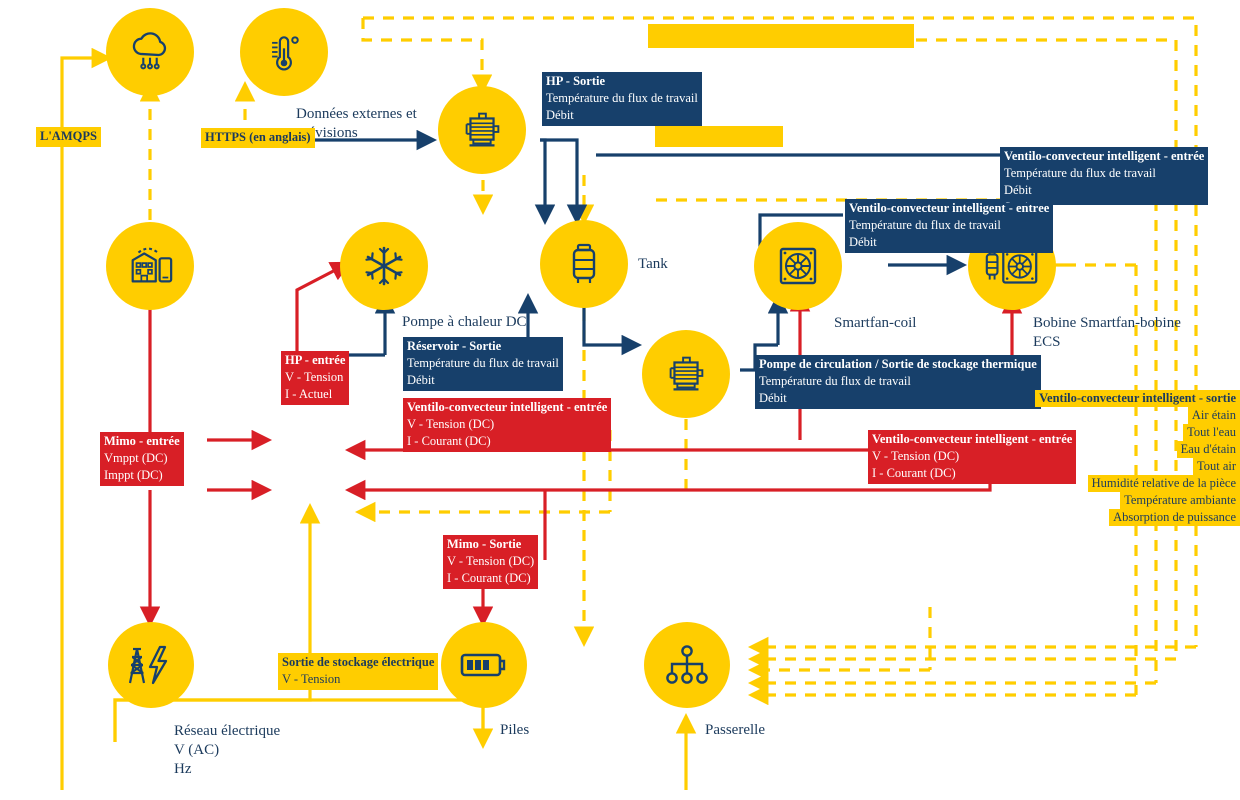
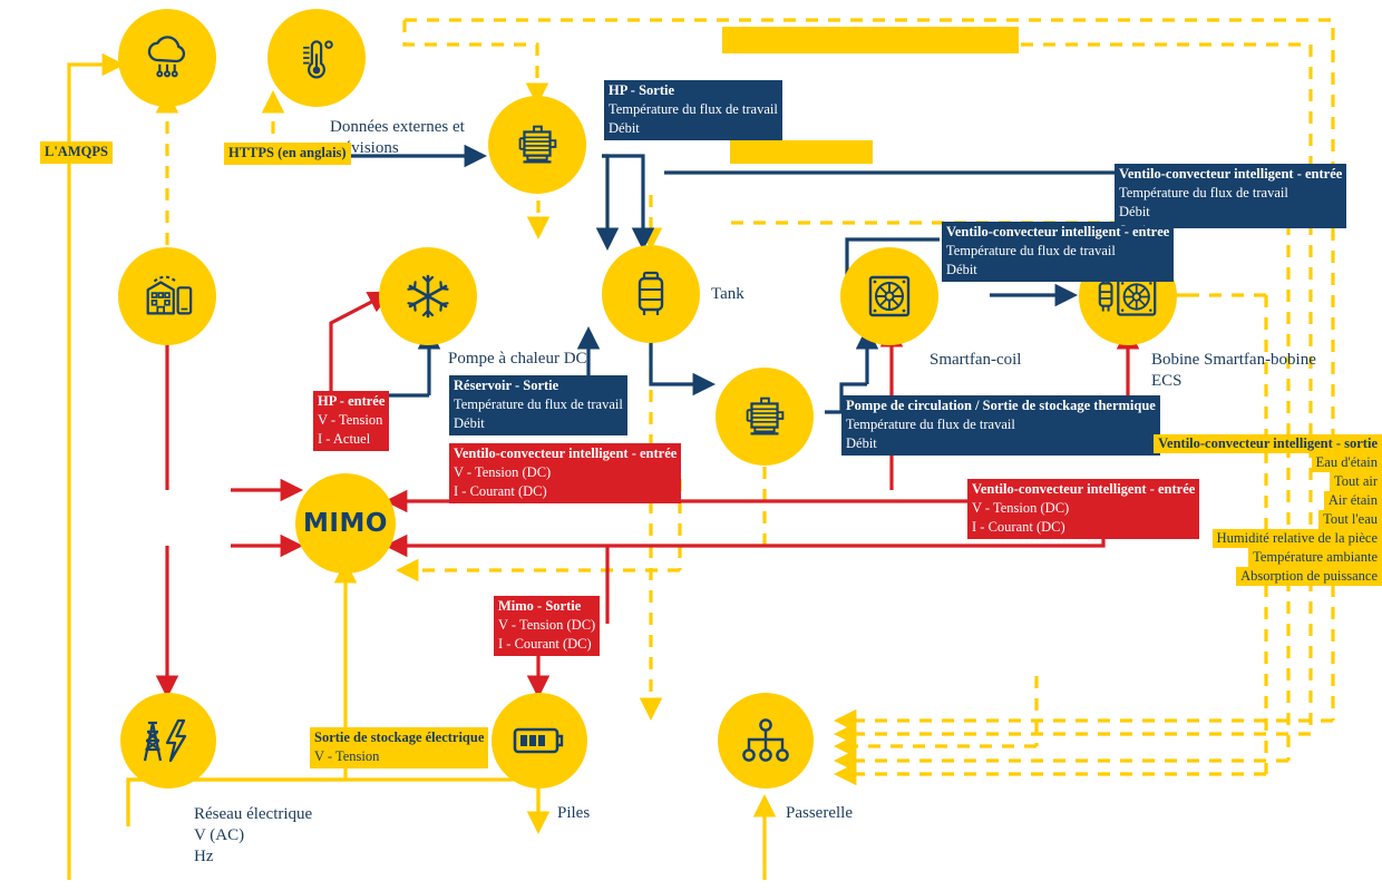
+ MIMO
  Données externes et
  visions
  Pompe à chaleur DC
  Tank
  Smartfan-coil
  Bobine Smartfan-bobine
  ECS
  Réseau électrique
  V (AC)
  Hz
  Piles
  Passerelle
  L'AMQPS
  HTTPS (en anglais)
  HP - Sortie
  Température du flux de travail
  Débit
  HP - entrée
  V - Tension
  I - Actuel
  Réservoir - Sortie
  Température du flux de travail
  Débit
  Ventilo-convecteur intelligent - entrée
  V - Tension (DC)
  I - Courant (DC)
- Mimo - entrée
- Vmppt (DC)
- Imppt (DC)
  Mimo - Sortie
  V - Tension (DC)
  I - Courant (DC)
  Pompe de circulation / Sortie de stockage thermique
  Température du flux de travail
  Débit
  Ventilo-convecteur intelligent - entrée
  Température du flux de travail
  Débit
  Ventilo-convecteur intelligent - entrée
  Température du flux de travail
  Débit
  Ventilo-convecteur intelligent - entrée
  V - Tension (DC)
  I - Courant (DC)
  Sortie de stockage électrique
  V - Tension
  Ventilo-convecteur intelligent - sortie
- Air étain
+ Eau d'étain
- Tout l'eau
+ Tout air
- Eau d'étain
+ Air étain
- Tout air
+ Tout l'eau
  Humidité relative de la pièce
  Température ambiante
  Absorption de puissance
